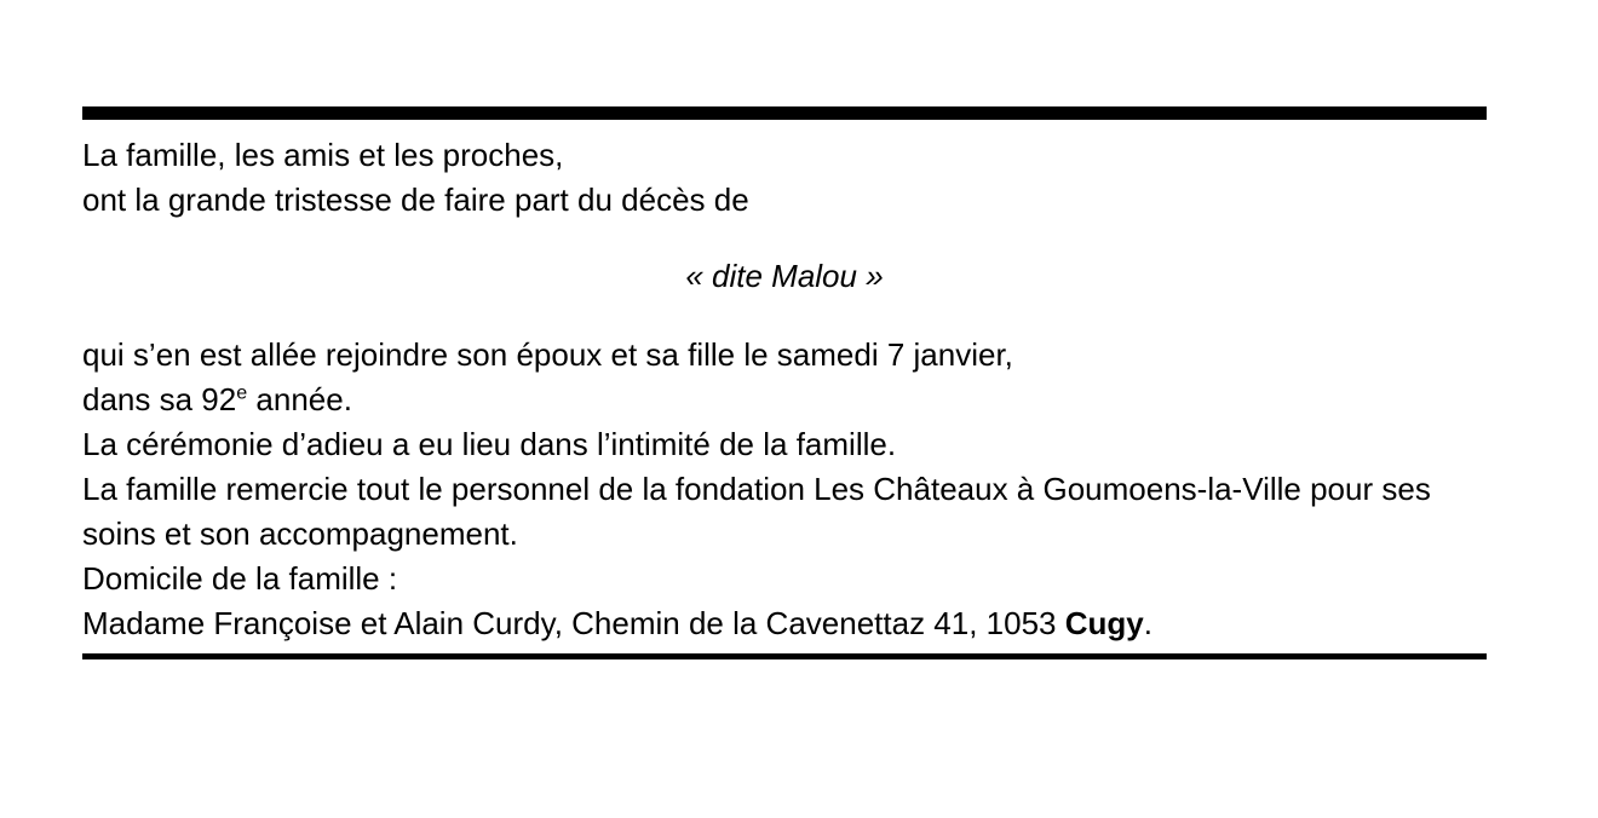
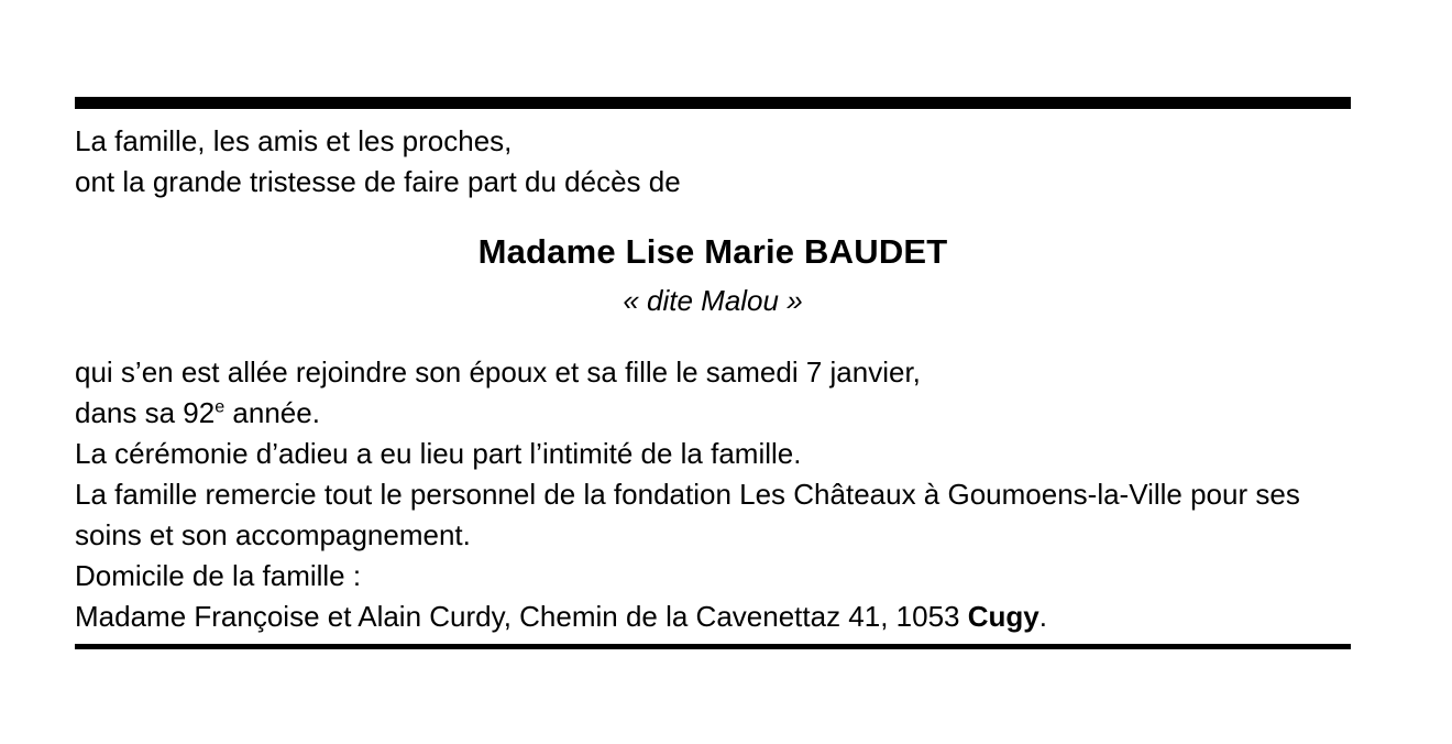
  La famille, les amis et les proches,
  ont la grande tristesse de faire part du décès de
+ Madame Lise Marie BAUDET
  « dite Malou »
  qui s’en est allée rejoindre son époux et sa fille le samedi 7 janvier,
  dans sa 92e année.
- La cérémonie d’adieu a eu lieu dans l’intimité de la famille.
+ La cérémonie d’adieu a eu lieu part l’intimité de la famille.
  La famille remercie tout le personnel de la fondation Les Châteaux à Goumoens-la-Ville pour ses soins et son accompagnement.
  Domicile de la famille :
  Madame Françoise et Alain Curdy, Chemin de la Cavenettaz 41, 1053 Cugy.
